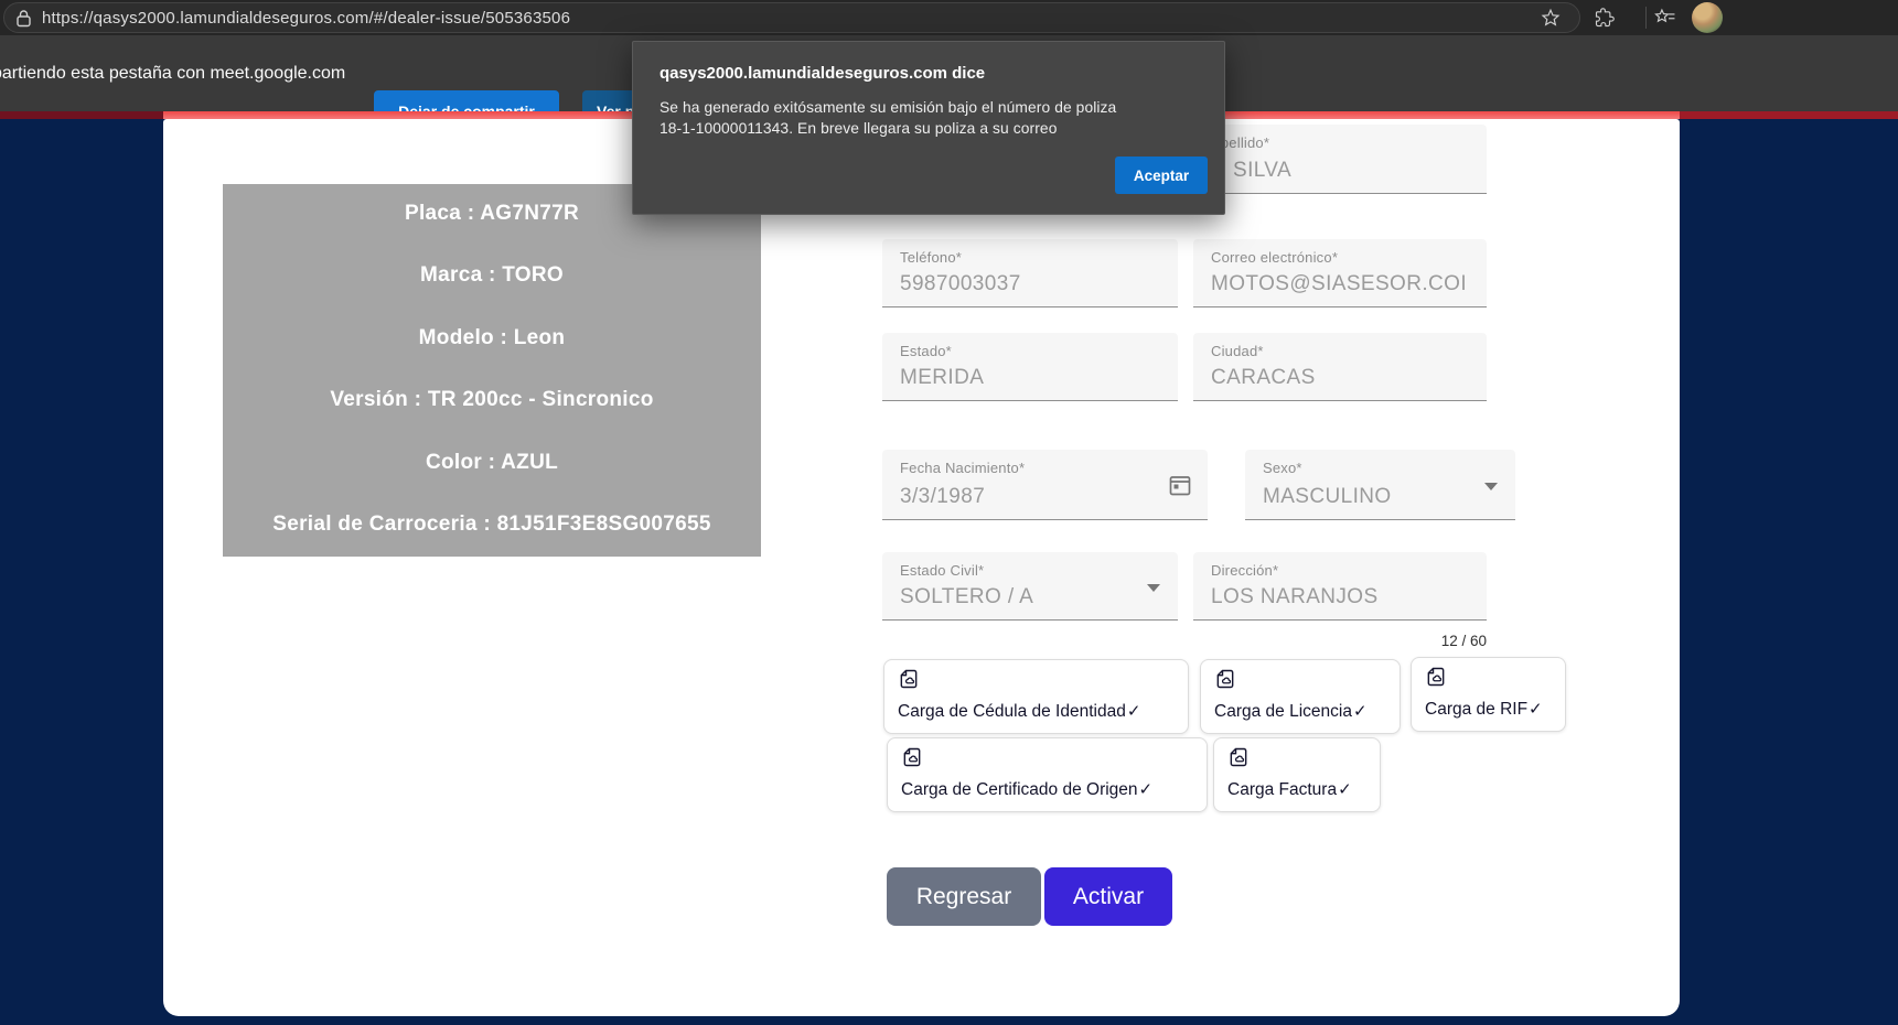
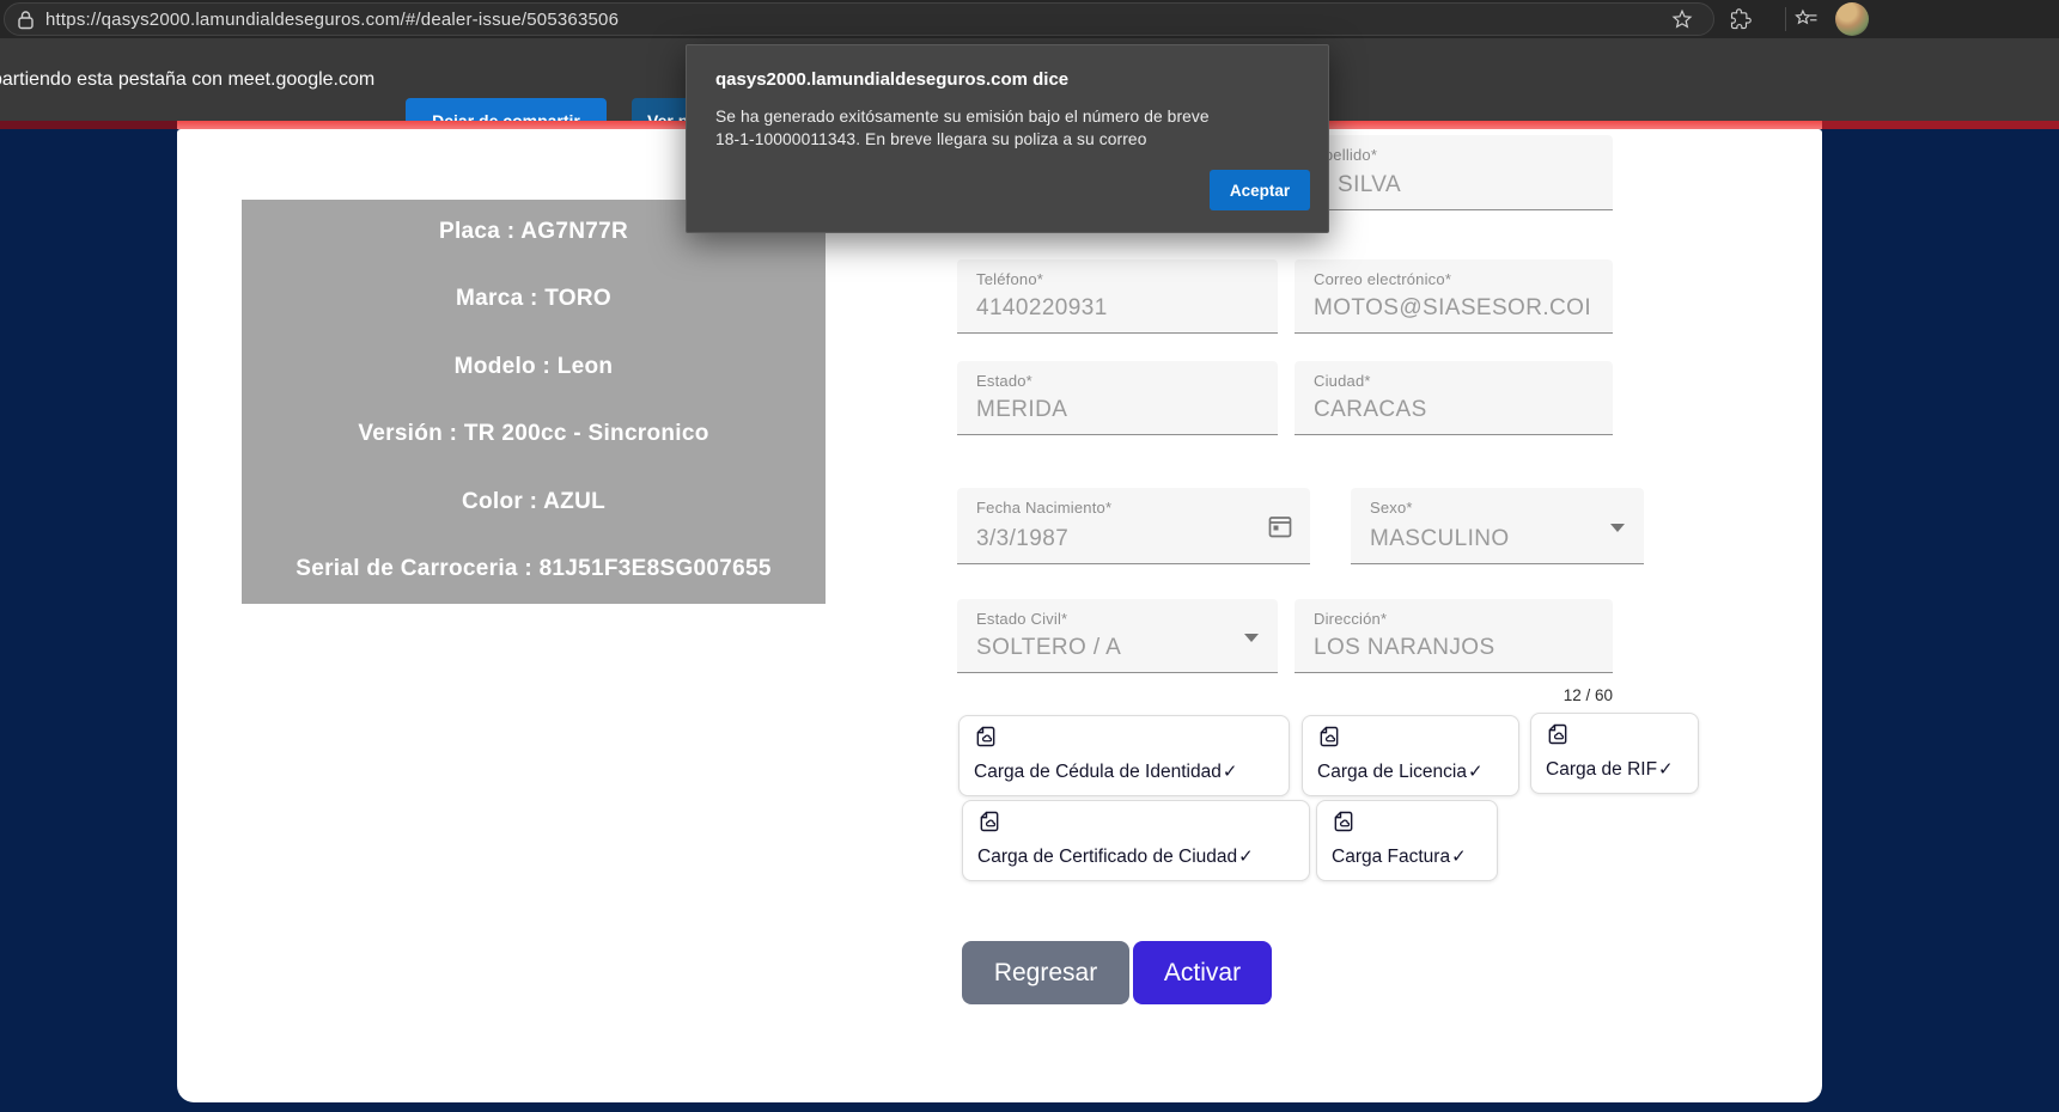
  https://qasys2000.lamundialdeseguros.com/#/dealer-issue/505363506
  artiendo esta pestaña con meet.google.com
  Placa : AG7N77R
  Marca : TORO
  Modelo : Leon
  Versión : TR 200cc - Sincronico
  Color : AZUL
  Serial de Carroceria : 81J51F3E8SG007655
  ellido*
  SILVA
  Teléfono*
- 5987003037
+ 4140220931
  Correo electrónico*
  MOTOS@SIASESOR.COI
  Estado*
  MERIDA
  Ciudad*
  CARACAS
  Fecha Nacimiento*
  3/3/1987
  Sexo*
  MASCULINO
  Estado Civil*
  SOLTERO / A
  Dirección*
  LOS NARANJOS
  12 / 60
  Carga de Cédula de Identidad✓
  Carga de Licencia✓
  Carga de RIF✓
- Carga de Certificado de Origen✓
+ Carga de Certificado de Ciudad✓
  Carga Factura✓
  Regresar
  Activar
  qasys2000.lamundialdeseguros.com dice
- Se ha generado exitósamente su emisión bajo el número de poliza
+ Se ha generado exitósamente su emisión bajo el número de breve
  18-1-10000011343. En breve llegara su poliza a su correo
  Aceptar
